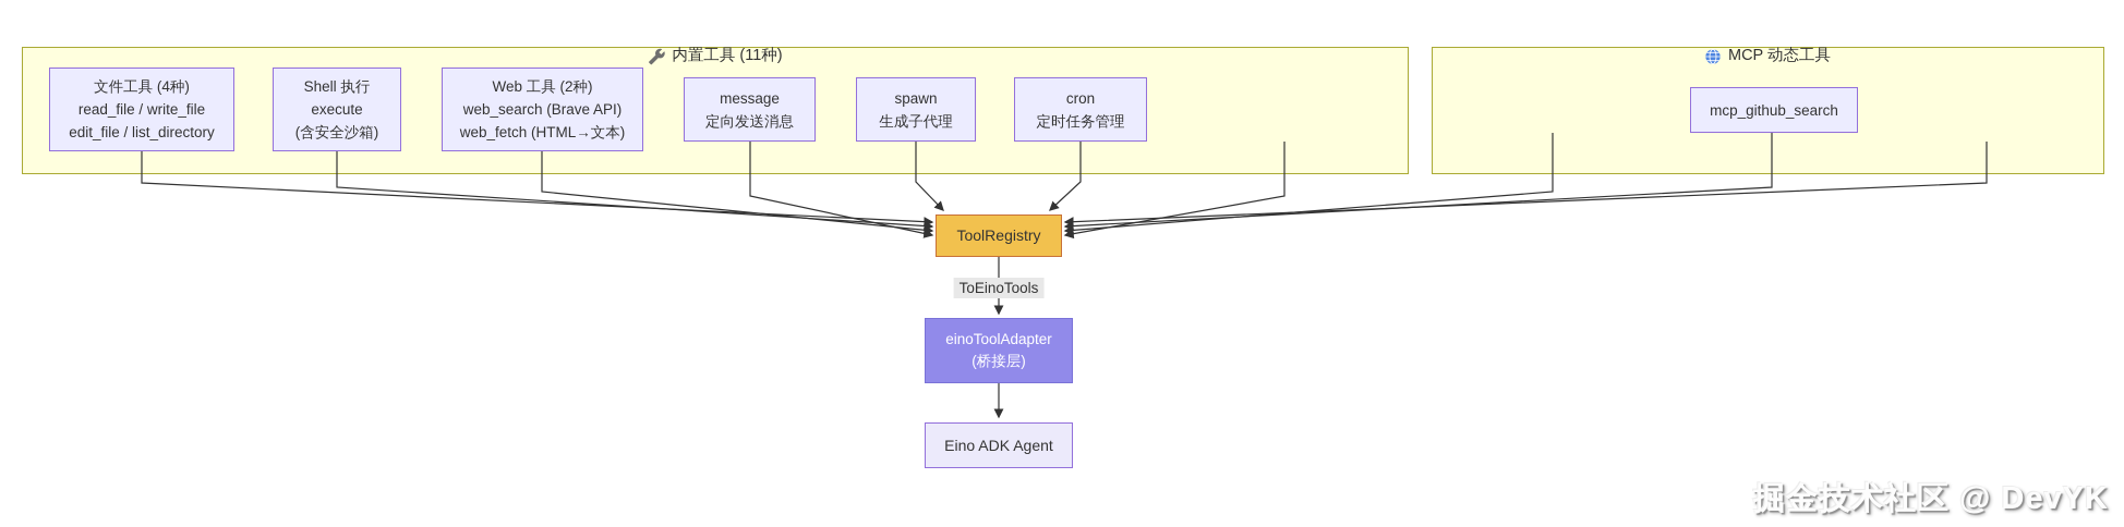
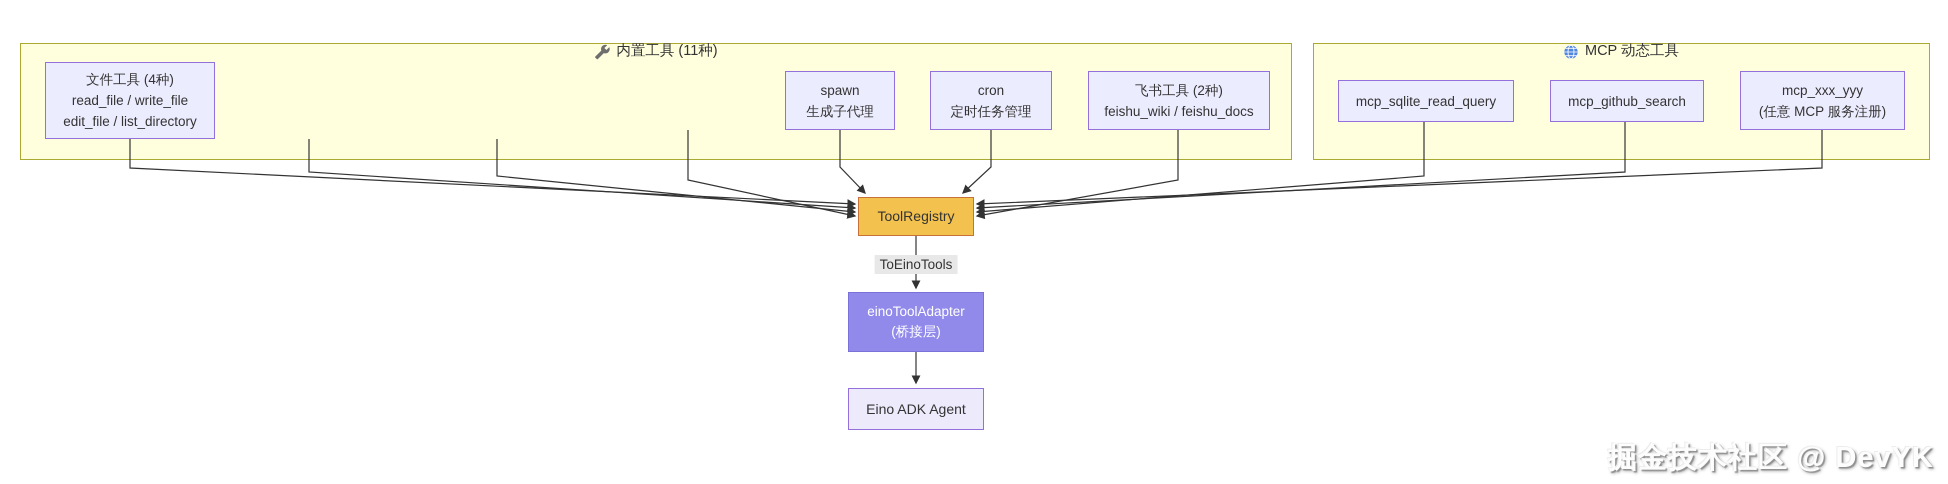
  内置工具 (11种)
  MCP 动态工具
  文件工具 (4种)
  read_file / write_file
  edit_file / list_directory
- Shell 执行
- execute
- (含安全沙箱)
- Web 工具 (2种)
- web_search (Brave API)
- web_fetch (HTML→文本)
- message
- 定向发送消息
  spawn
  生成子代理
  cron
  定时任务管理
+ 飞书工具 (2种)
+ feishu_wiki / feishu_docs
+ mcp_sqlite_read_query
  mcp_github_search
+ mcp_xxx_yyy
+ (任意 MCP 服务注册)
  ToolRegistry
  ToEinoTools
  einoToolAdapter
  (桥接层)
  Eino ADK Agent
  掘金技术社区 @ DevYK
